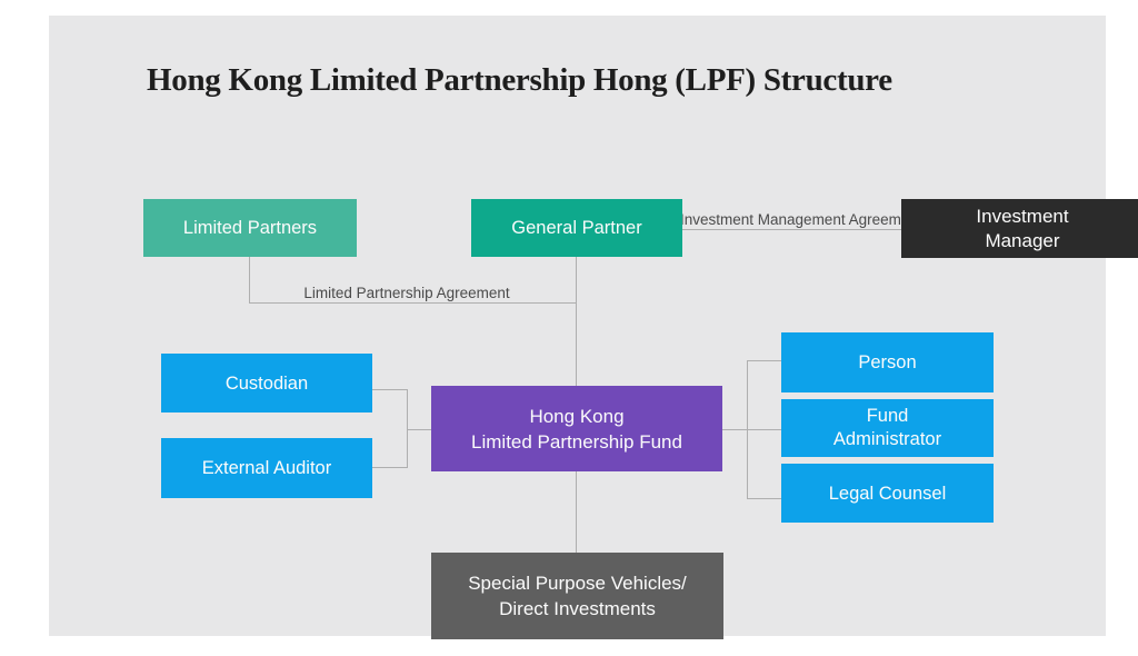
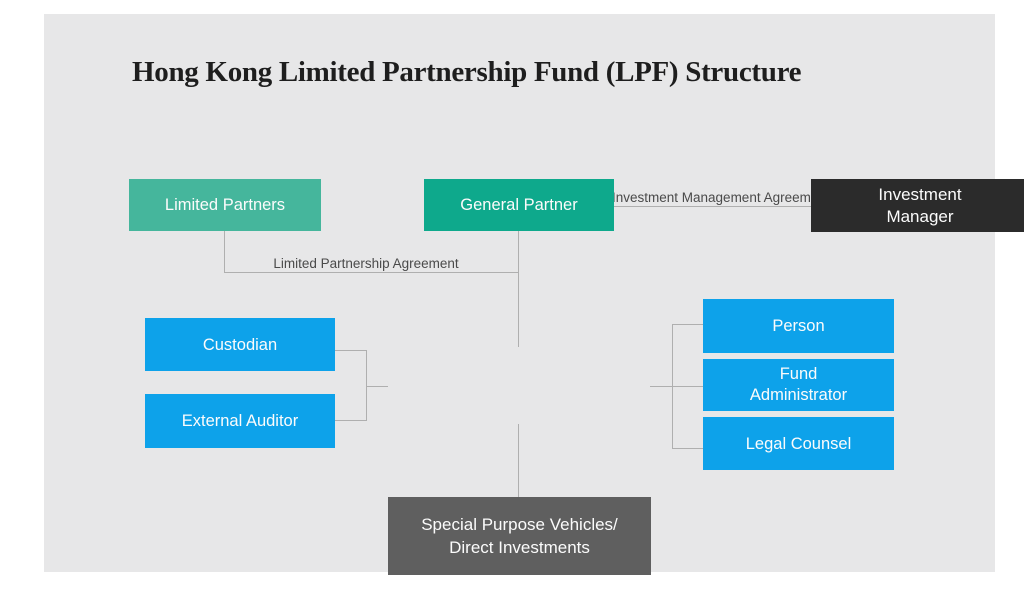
- Hong Kong Limited Partnership Hong (LPF) Structure
+ Hong Kong Limited Partnership Fund (LPF) Structure
  nvestment Management Agreem
  Limited Partnership Agreement
  Limited Partners
  General Partner
  Investment
  Manager
  Custodian
  External Auditor
- Hong Kong
- Limited Partnership Fund
  Person
  Fund
  Administrator
  Legal Counsel
  Special Purpose Vehicles/
  Direct Investments
